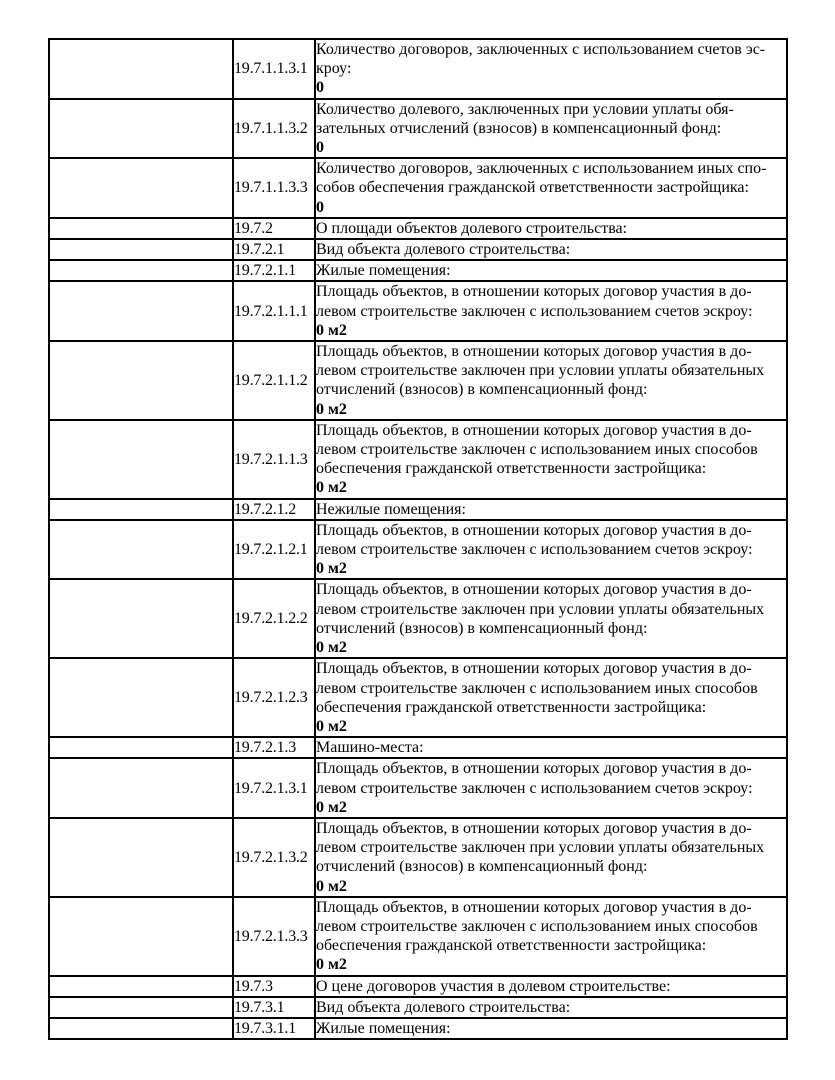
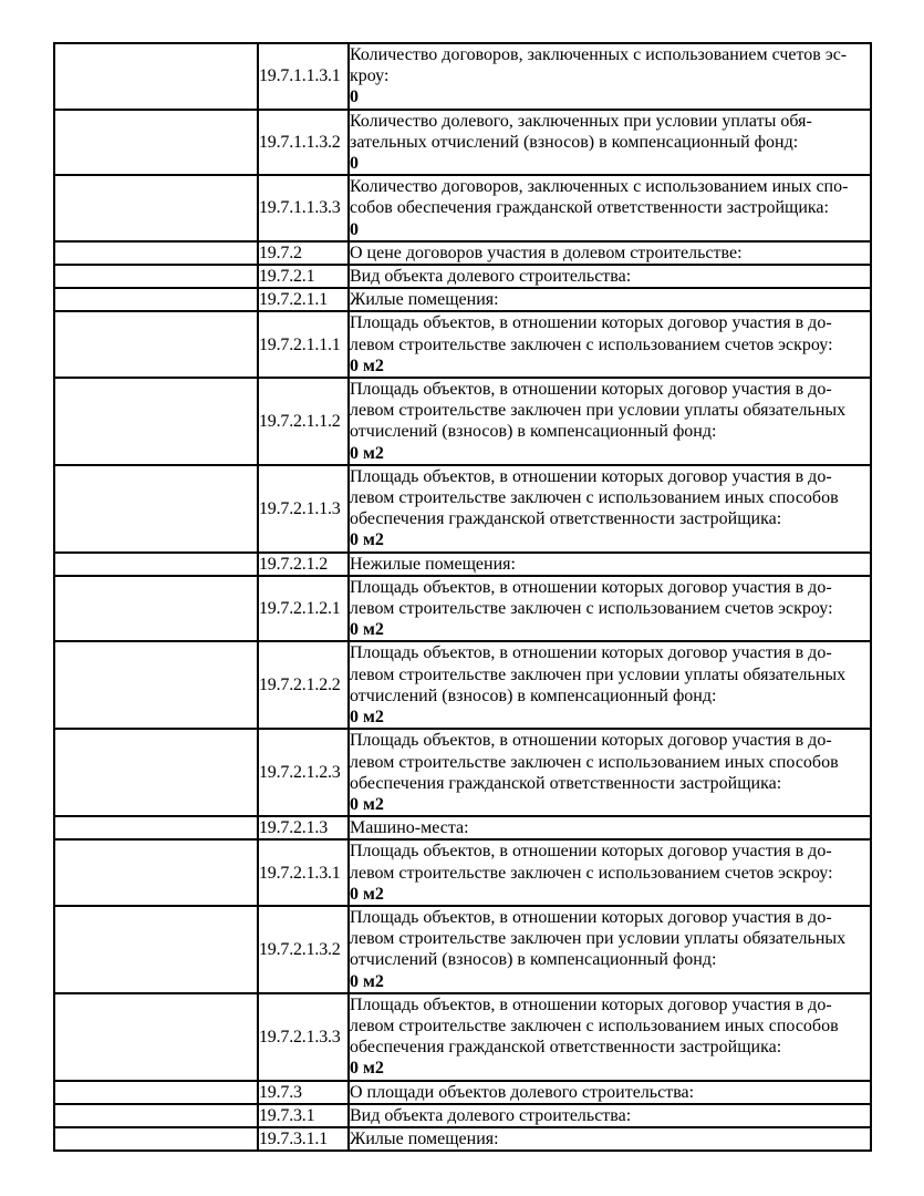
  	19.7.1.1.3.1	Количество договоров, заключенных с использованием счетов эс- кроу:0
  	19.7.1.1.3.2	Количество долевого, заключенных при условии уплаты обя- зательных отчислений (взносов) в компенсационный фонд:0
  	19.7.1.1.3.3	Количество договоров, заключенных с использованием иных спо- собов обеспечения гражданской ответственности застройщика:0
- 	19.7.2	О площади объектов долевого строительства:
+ 	19.7.2	О цене договоров участия в долевом строительстве:
  	19.7.2.1	Вид объекта долевого строительства:
  	19.7.2.1.1	Жилые помещения:
  	19.7.2.1.1.1	Площадь объектов, в отношении которых договор участия в до- левом строительстве заключен с использованием счетов эскроу:0 м2
  	19.7.2.1.1.2	Площадь объектов, в отношении которых договор участия в до- левом строительстве заключен при условии уплаты обязательных отчислений (взносов) в компенсационный фонд:0 м2
  	19.7.2.1.1.3	Площадь объектов, в отношении которых договор участия в до- левом строительстве заключен с использованием иных способов обеспечения гражданской ответственности застройщика:0 м2
  	19.7.2.1.2	Нежилые помещения:
  	19.7.2.1.2.1	Площадь объектов, в отношении которых договор участия в до- левом строительстве заключен с использованием счетов эскроу:0 м2
  	19.7.2.1.2.2	Площадь объектов, в отношении которых договор участия в до- левом строительстве заключен при условии уплаты обязательных отчислений (взносов) в компенсационный фонд:0 м2
  	19.7.2.1.2.3	Площадь объектов, в отношении которых договор участия в до- левом строительстве заключен с использованием иных способов обеспечения гражданской ответственности застройщика:0 м2
  	19.7.2.1.3	Машино-места:
  	19.7.2.1.3.1	Площадь объектов, в отношении которых договор участия в до- левом строительстве заключен с использованием счетов эскроу:0 м2
  	19.7.2.1.3.2	Площадь объектов, в отношении которых договор участия в до- левом строительстве заключен при условии уплаты обязательных отчислений (взносов) в компенсационный фонд:0 м2
  	19.7.2.1.3.3	Площадь объектов, в отношении которых договор участия в до- левом строительстве заключен с использованием иных способов обеспечения гражданской ответственности застройщика:0 м2
- 	19.7.3	О цене договоров участия в долевом строительстве:
+ 	19.7.3	О площади объектов долевого строительства:
  	19.7.3.1	Вид объекта долевого строительства:
  	19.7.3.1.1	Жилые помещения:
